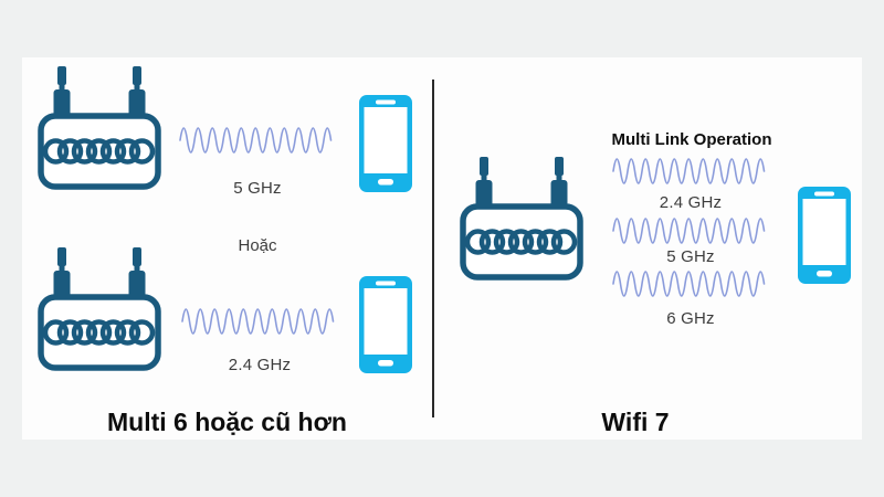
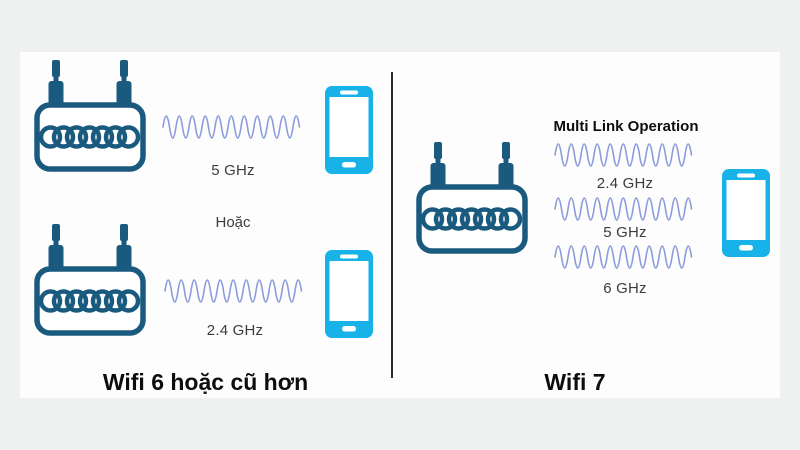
  5 GHz
  Hoặc
  2.4 GHz
- Multi 6 hoặc cũ hơn
+ Wifi 6 hoặc cũ hơn
  Multi Link Operation
  2.4 GHz
  5 GHz
  6 GHz
  Wifi 7
